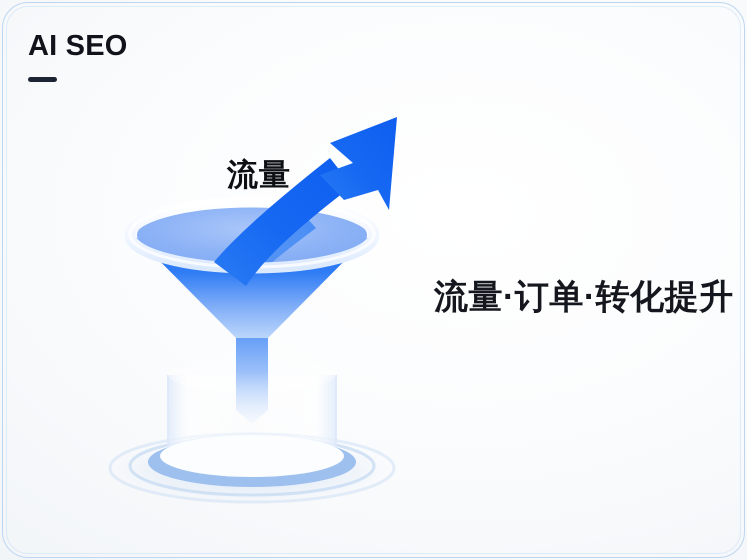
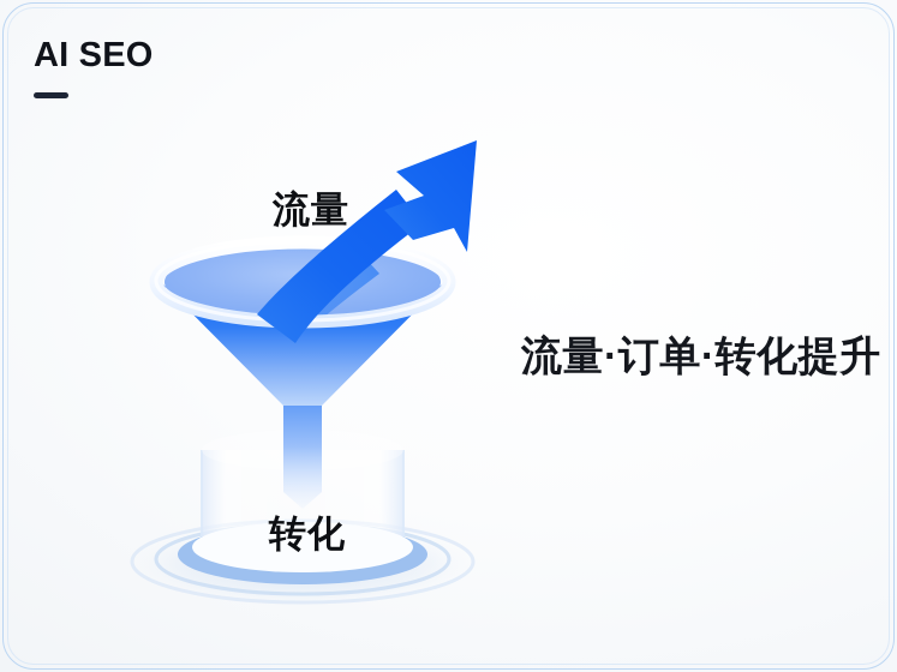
  AI SEO
  流量
+ 转化
  流量·订单·转化提升
